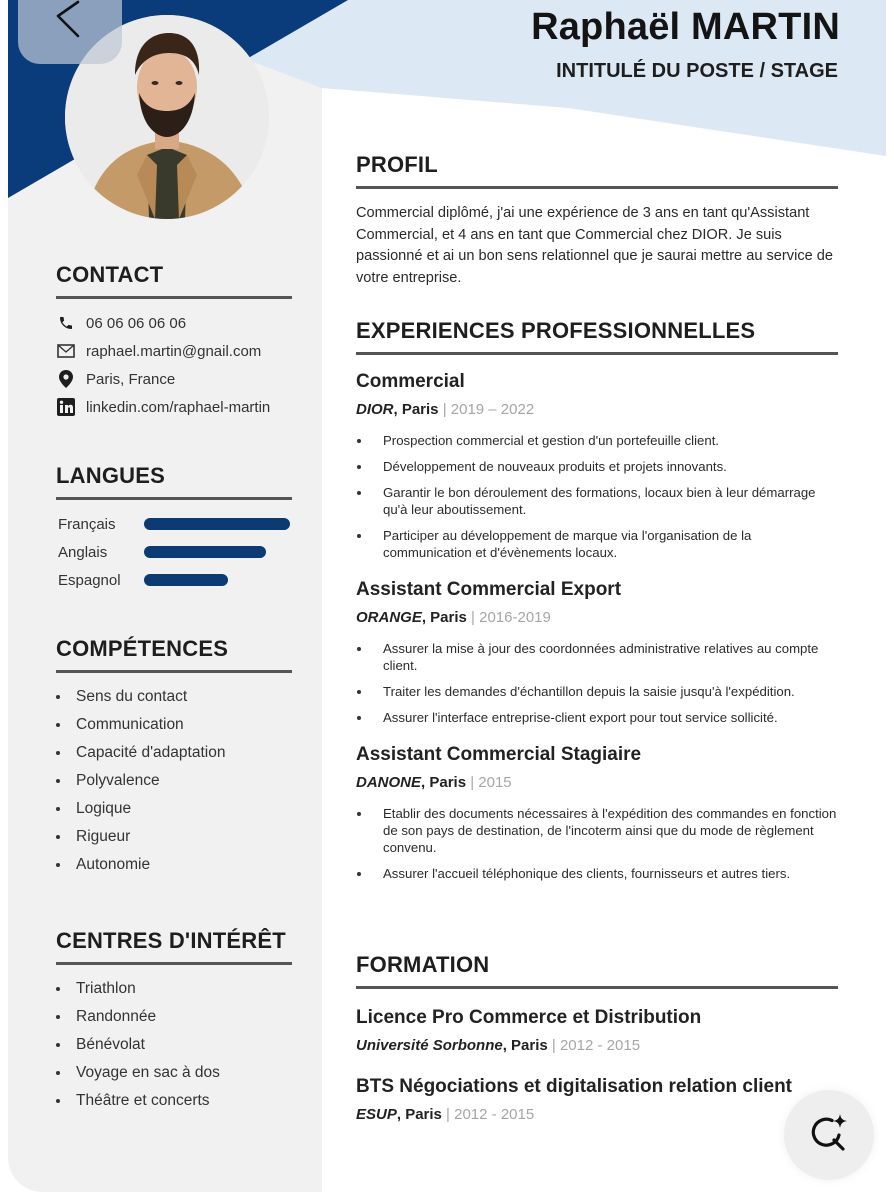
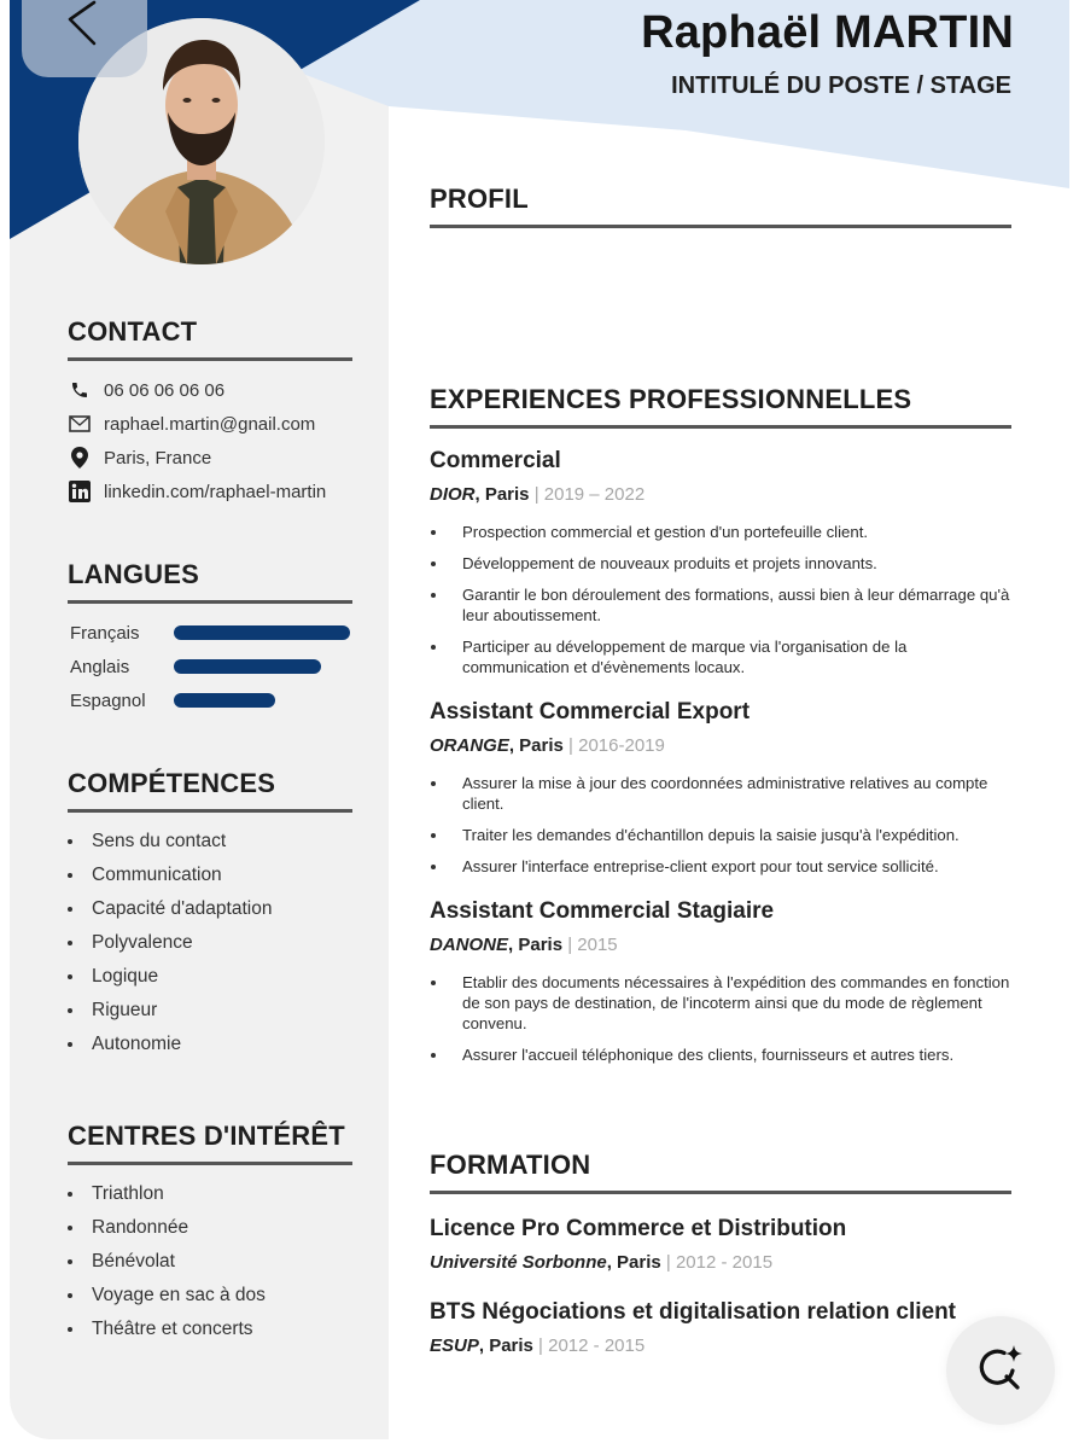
  Raphaël MARTIN
  INTITULÉ DU POSTE / STAGE
  CONTACT
  06 06 06 06 06
  raphael.martin@gnail.com
  Paris, France
  linkedin.com/raphael-martin
  LANGUES
  Français
  Anglais
  Espagnol
  COMPÉTENCES
  Sens du contact
  Communication
  Capacité d'adaptation
  Polyvalence
  Logique
  Rigueur
  Autonomie
  CENTRES D'INTÉRÊT
  Triathlon
  Randonnée
  Bénévolat
  Voyage en sac à dos
  Théâtre et concerts
  PROFIL
- Commercial diplômé, j'ai une expérience de 3 ans en tant qu'Assistant Commercial, et 4 ans en tant que Commercial chez DIOR. Je suis passionné et ai un bon sens relationnel que je saurai mettre au service de votre entreprise.
  EXPERIENCES PROFESSIONNELLES
  Commercial
  DIOR, Paris | 2019 – 2022
  Prospection commercial et gestion d'un portefeuille client.
  Développement de nouveaux produits et projets innovants.
- Garantir le bon déroulement des formations, locaux bien à leur démarrage qu'à leur aboutissement.
+ Garantir le bon déroulement des formations, aussi bien à leur démarrage qu'à leur aboutissement.
  Participer au développement de marque via l'organisation de la communication et d'évènements locaux.
  Assistant Commercial Export
  ORANGE, Paris | 2016-2019
  Assurer la mise à jour des coordonnées administrative relatives au compte client.
  Traiter les demandes d'échantillon depuis la saisie jusqu'à l'expédition.
  Assurer l'interface entreprise-client export pour tout service sollicité.
  Assistant Commercial Stagiaire
  DANONE, Paris | 2015
  Etablir des documents nécessaires à l'expédition des commandes en fonction de son pays de destination, de l'incoterm ainsi que du mode de règlement convenu.
  Assurer l'accueil téléphonique des clients, fournisseurs et autres tiers.
  FORMATION
  Licence Pro Commerce et Distribution
  Université Sorbonne, Paris | 2012 - 2015
  BTS Négociations et digitalisation relation client
  ESUP, Paris | 2012 - 2015
